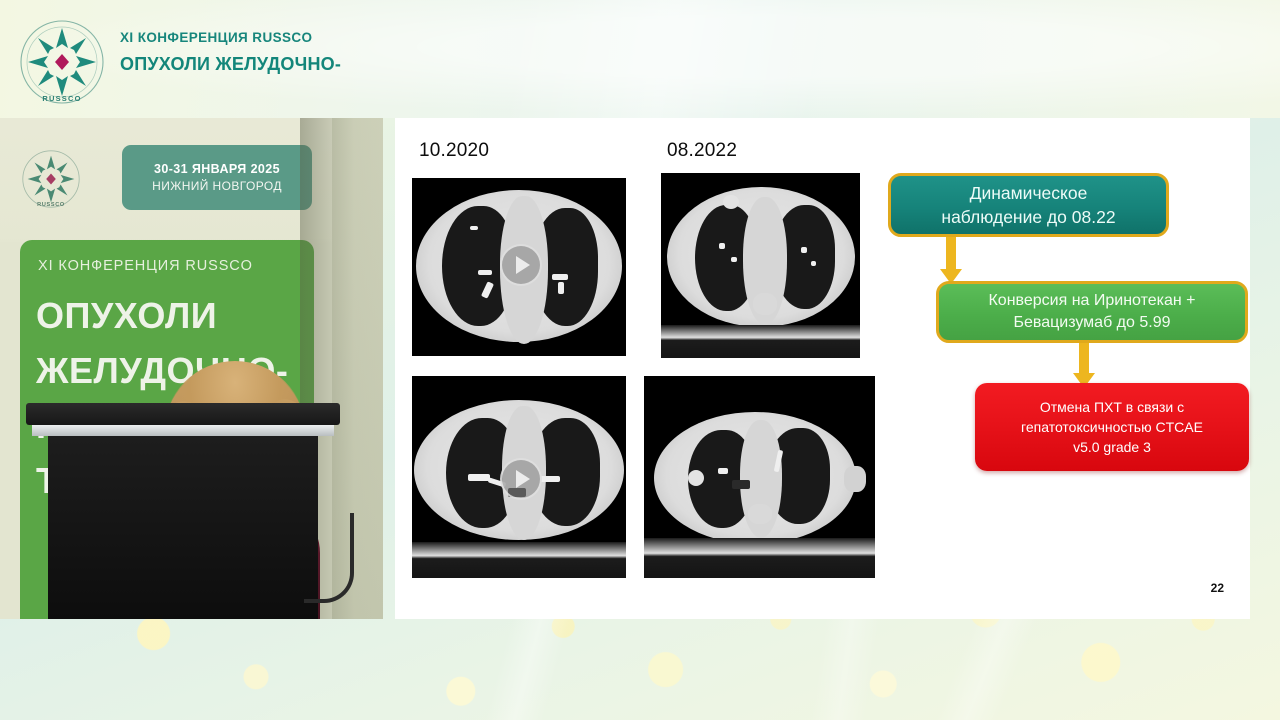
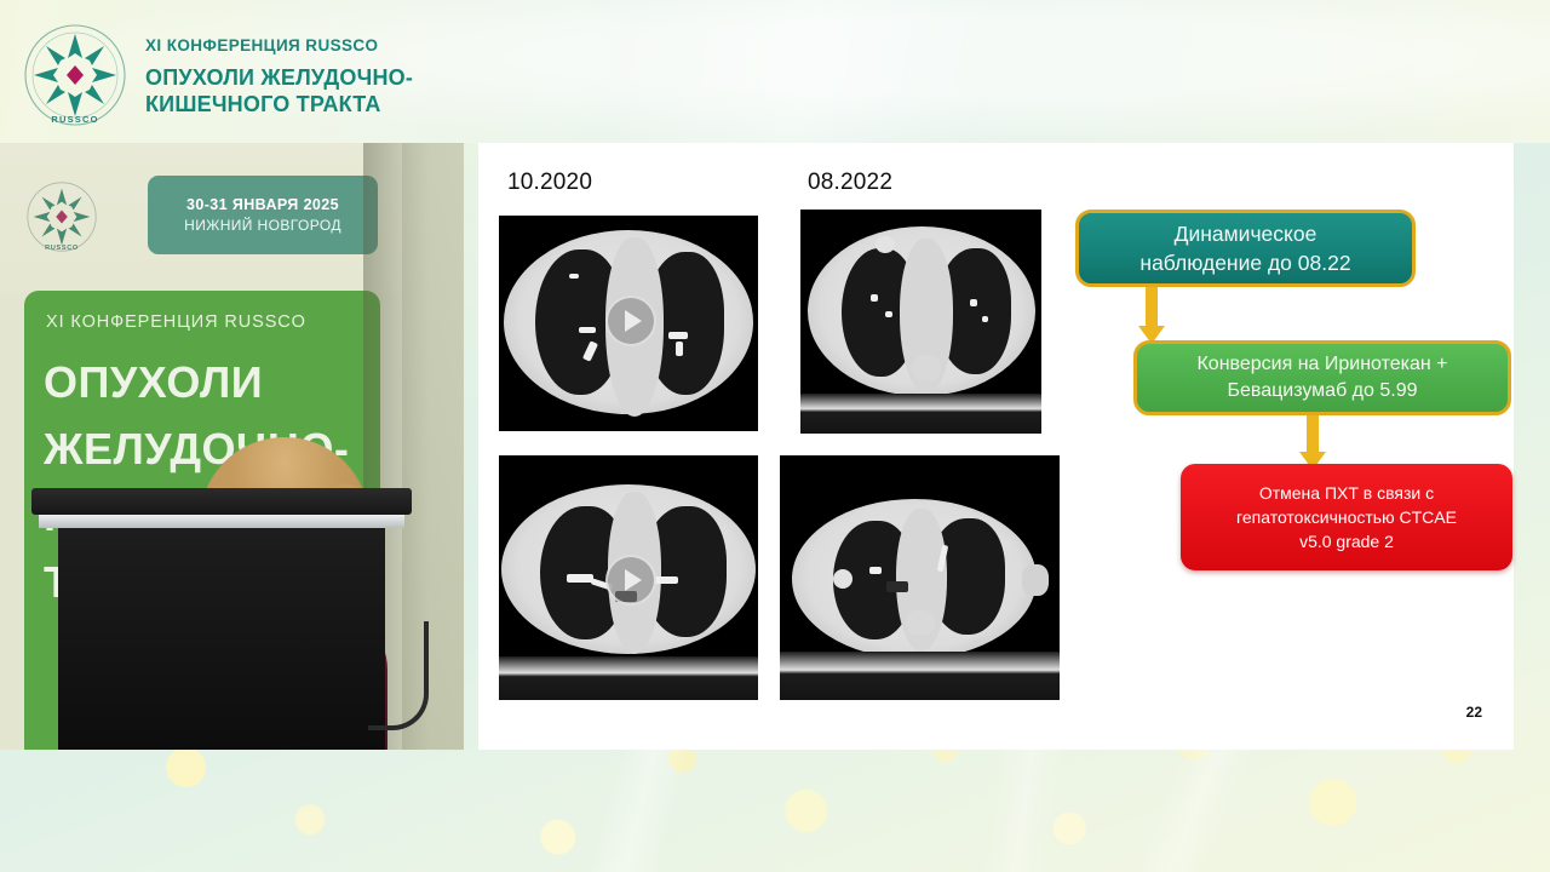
  RUSSCO
  XI КОНФЕРЕНЦИЯ RUSSCO
  ОПУХОЛИ ЖЕЛУДОЧНО-
+ КИШЕЧНОГО ТРАКТА
  30-31 ЯНВАРЯ 2025
  НИЖНИЙ НОВГОРОД
  XI КОНФЕРЕНЦИЯ RUSSCO
  ОПУХОЛИ
  ЖЕЛУДО-
  10.2020
  08.2022
  Динамическое
  наблюдение до 08.22
  Конверсия на Иринотекан +
  Бевацизумаб до 5.99
  Отмена ПХТ в связи с
  гепатотоксичностью CTCAE
- v5.0 grade 3
+ v5.0 grade 2
  22
